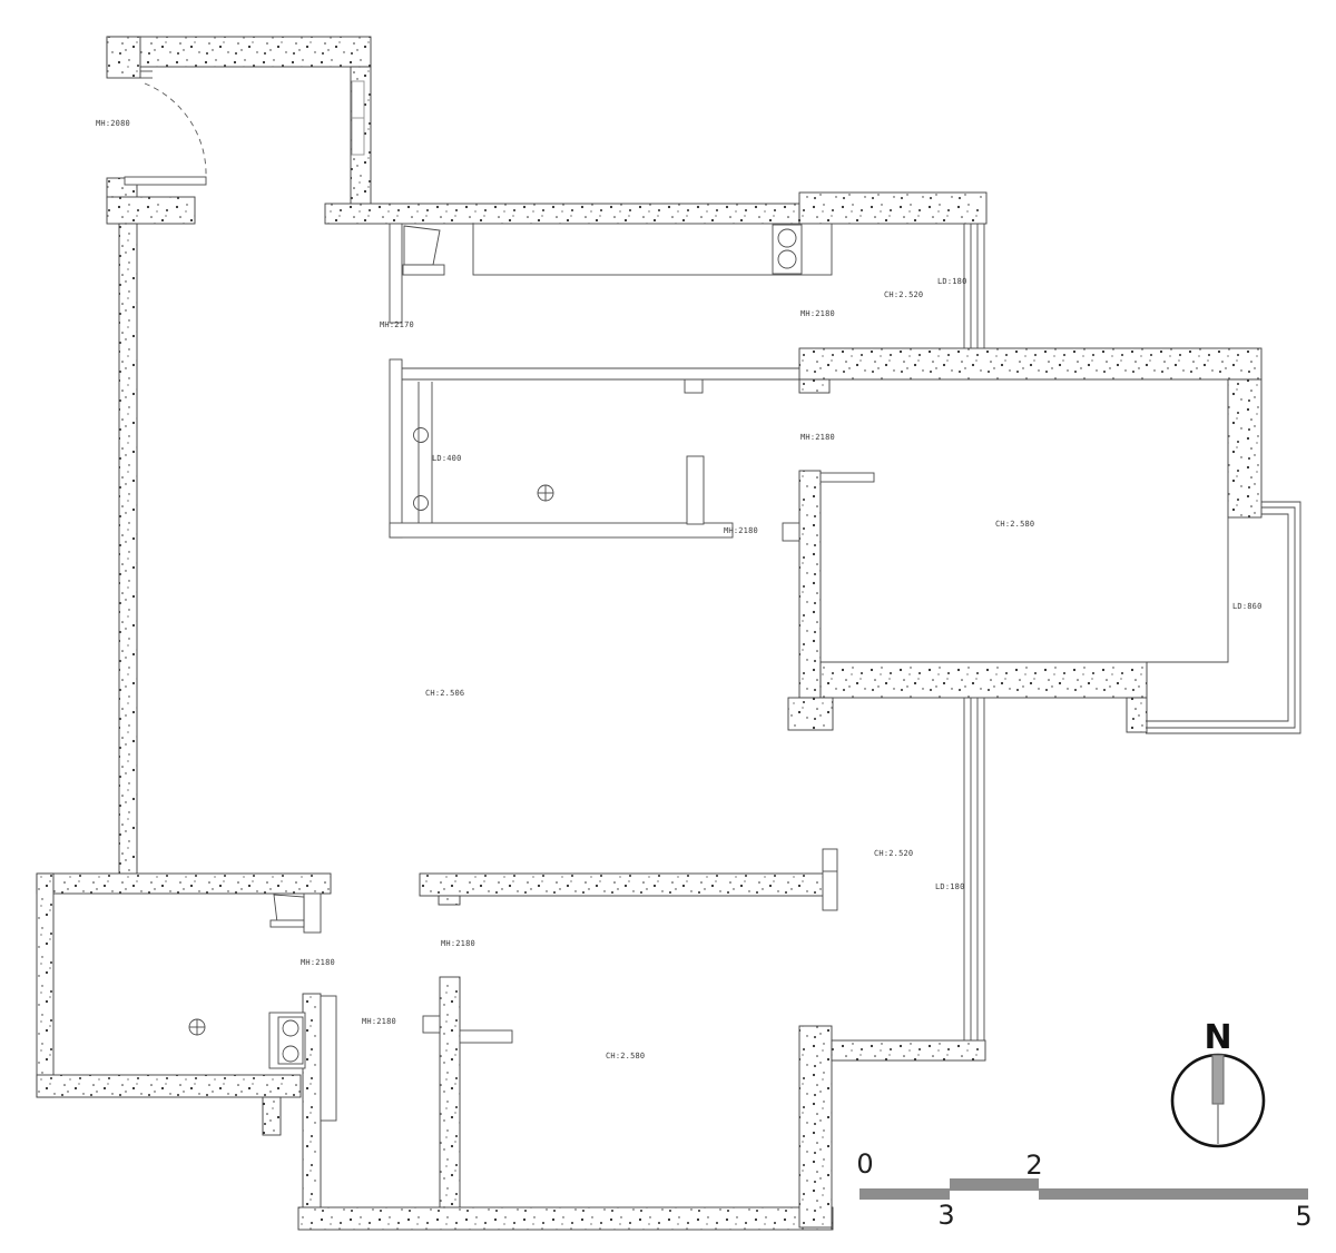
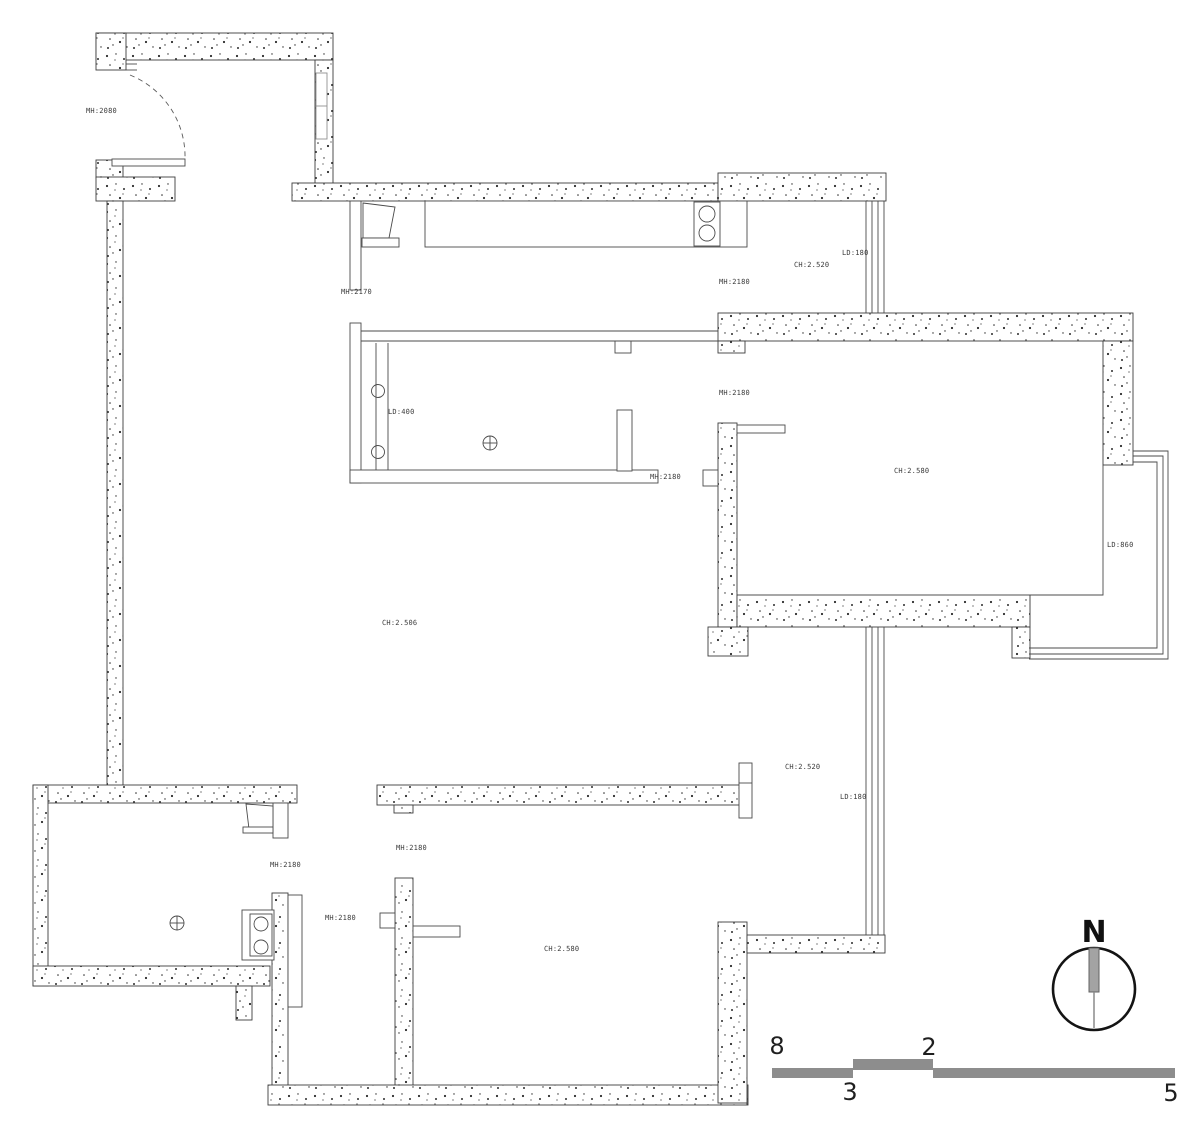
  MH:2080
  MH:2170
  CH:2.520
  LD:180
  MH:2180
  LD:400
  MH:2180
  CH:2.580
  LD:860
  MH:2180
  CH:2.506
  CH:2.520
  LD:180
  MH:2180
  MH:2180
  MH:2180
  CH:2.580
  N
- 0
+ 8
  2
  3
  5
